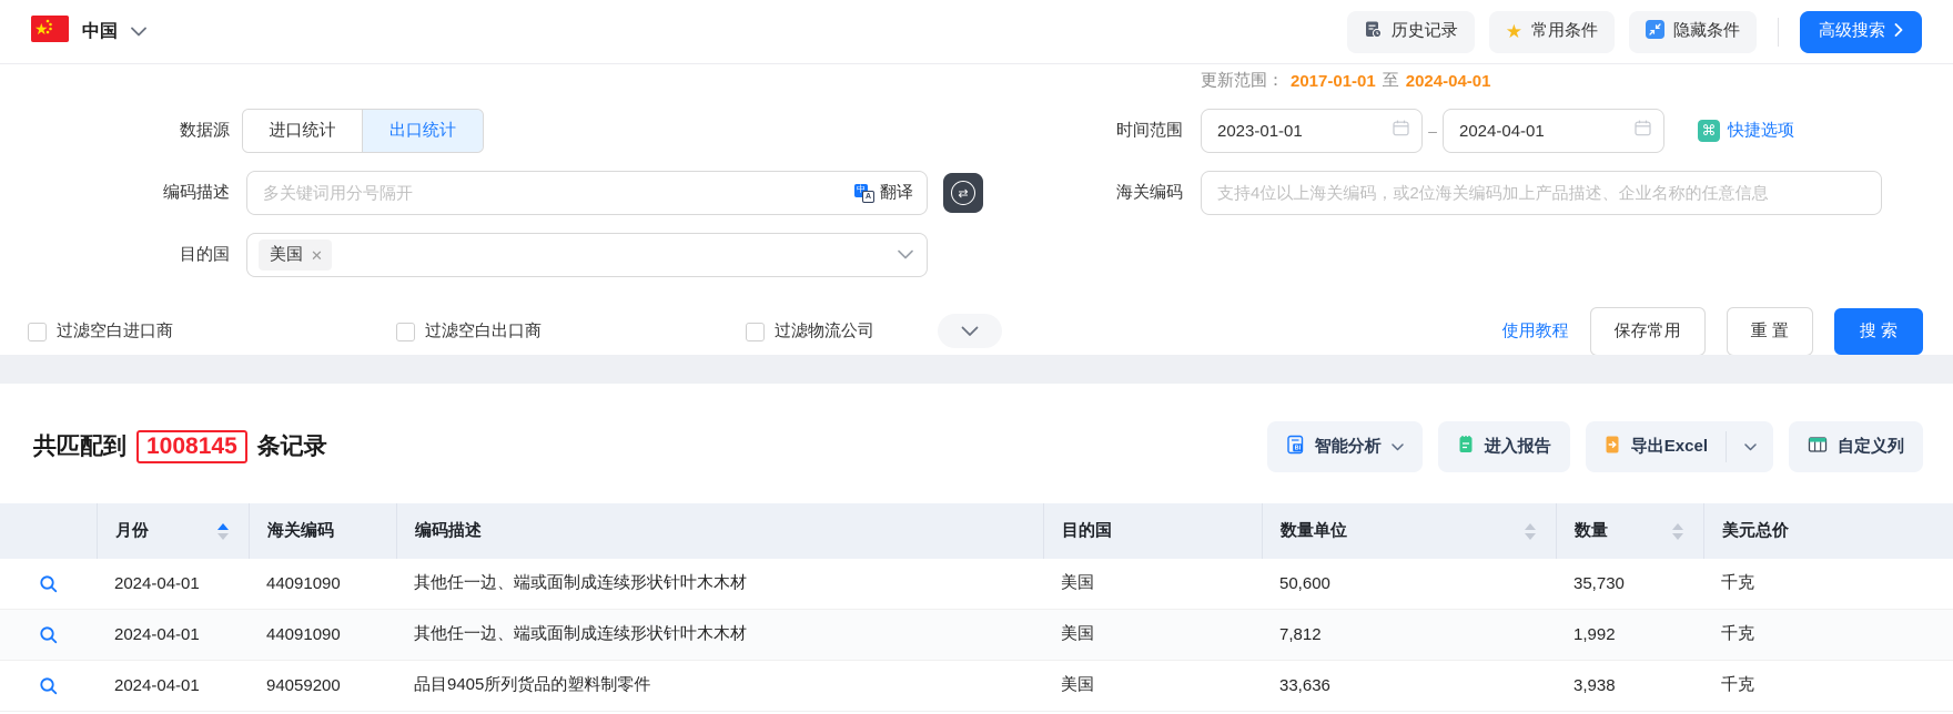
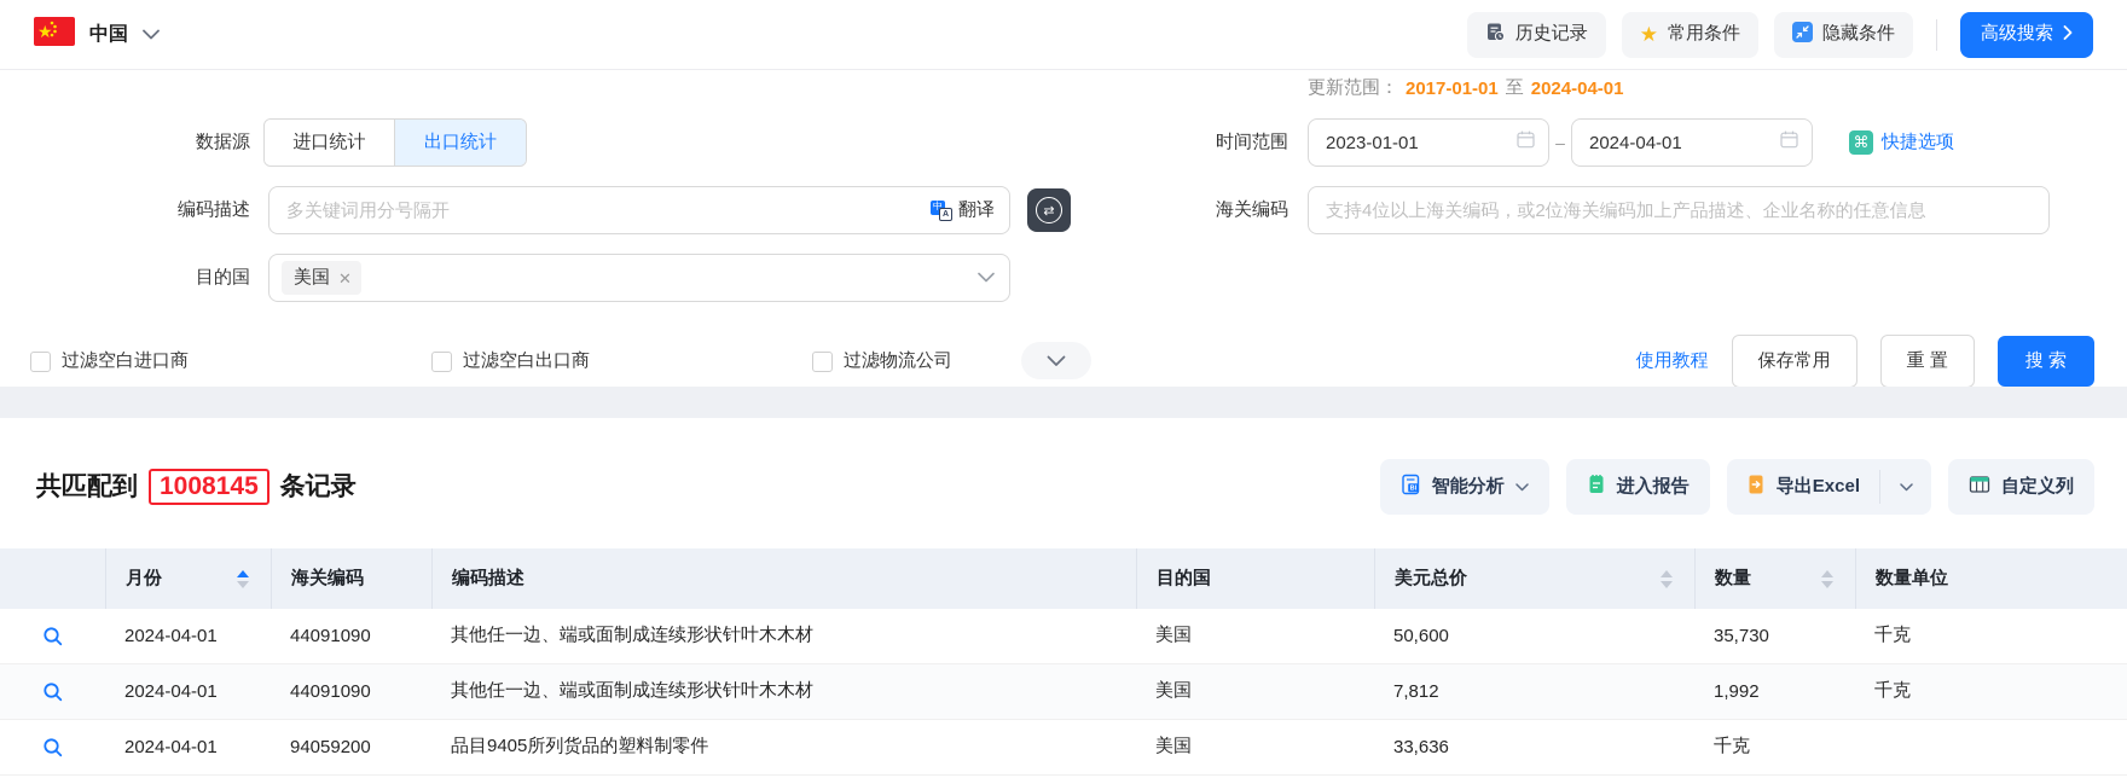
  ★
  中国
  历史记录
  ★
  常用条件
  隐藏条件
  高级搜索
  更新范围：
  2017-01-01
  至
  2024-04-01
  数据源
  进口统计
  出口统计
  时间范围
  2023-01-01
  –
  2024-04-01
  ⌘
  快捷选项
  编码描述
  多关键词用分号隔开
  中
  翻译
  ⇄
  海关编码
  支持4位以上海关编码，或2位海关编码加上产品描述、企业名称的任意信息
  目的国
  美国
  ✕
  过滤空白进口商
  过滤空白出口商
  过滤物流公司
  使用教程
  保存常用
  重 置
  搜 索
  共匹配到
  1008145
  条记录
  智能分析
  进入报告
  导出Excel
  自定义列
  月份
  海关编码
  编码描述
  目的国
- 数量单位
+ 美元总价
  数量
- 美元总价
+ 数量单位
  2024-04-01
  44091090
  其他任一边、端或面制成连续形状针叶木木材
  美国
  50,600
  35,730
  千克
  2024-04-01
  44091090
  其他任一边、端或面制成连续形状针叶木木材
  美国
  7,812
  1,992
  千克
  2024-04-01
  94059200
  品目9405所列货品的塑料制零件
  美国
  33,636
- 3,938
  千克
